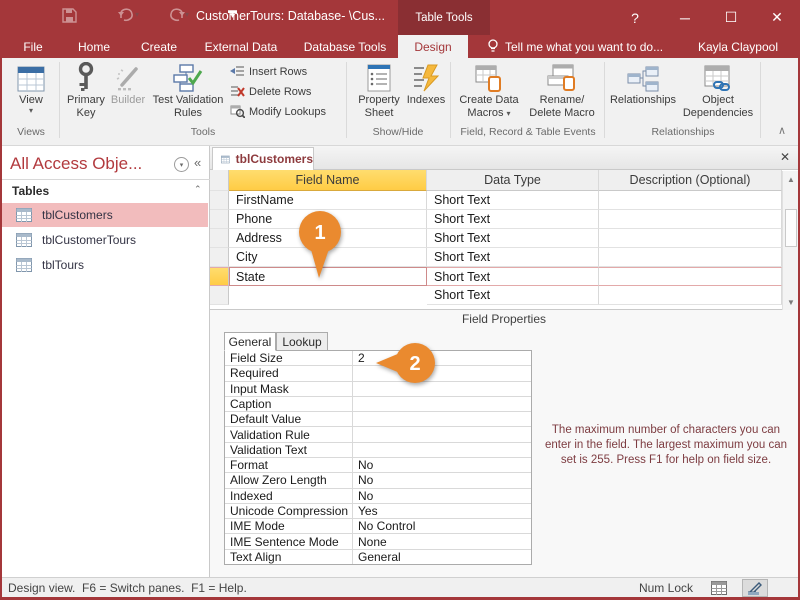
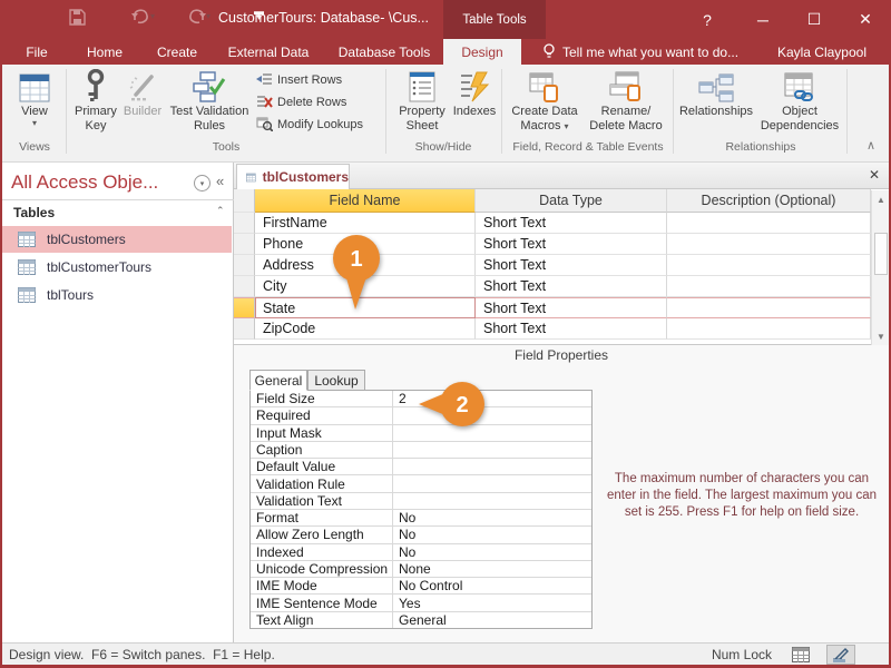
  ▾
  ▾
  ▬
  ▾
  CustomerTours: Database- \Cus...
  Table Tools
  ?
  ─
  ☐
  ✕
  File
  Home
  Create
  External Data
  Database Tools
  Design
  Tell me what you want to do...
  Kayla Claypool
  View
  ▾
  Views
  Primary Key
  Builder
  Test Validation Rules
  Insert Rows
  Delete Rows
  Modify Lookups
  Tools
  Property Sheet
  Indexes
  Show/Hide
  Create Data Macros ▾
  Rename/ Delete Macro
  Field, Record & Table Events
  Relationships
  Object Dependencies
  Relationships
  ∧
  All Access Obje...
  «
  Tables
  ⌃
  tblCustomers
  tblCustomerTours
  tblTours
  tblCustomers
  ✕
  Field Name
  Data Type
  Description (Optional)
  FirstName
  Short Text
  Phone
  Short Text
  Address
  Short Text
  City
  Short Text
  State
  Short Text
+ ZipCode
  Short Text
  ▲
  ▼
  Field Properties
  General
  Lookup
  Field Size
  2
  Required
  Input Mask
  Caption
  Default Value
  Validation Rule
  Validation Text
  Format
  No
  Allow Zero Length
  No
  Indexed
  No
  Unicode Compression
- Yes
+ None
  IME Mode
  No Control
  IME Sentence Mode
- None
+ Yes
  Text Align
  General
  The maximum number of characters you can enter in the field. The largest maximum you can set is 255. Press F1 for help on field size.
  1
  2
  Design view. F6 = Switch panes. F1 = Help.
  Num Lock
